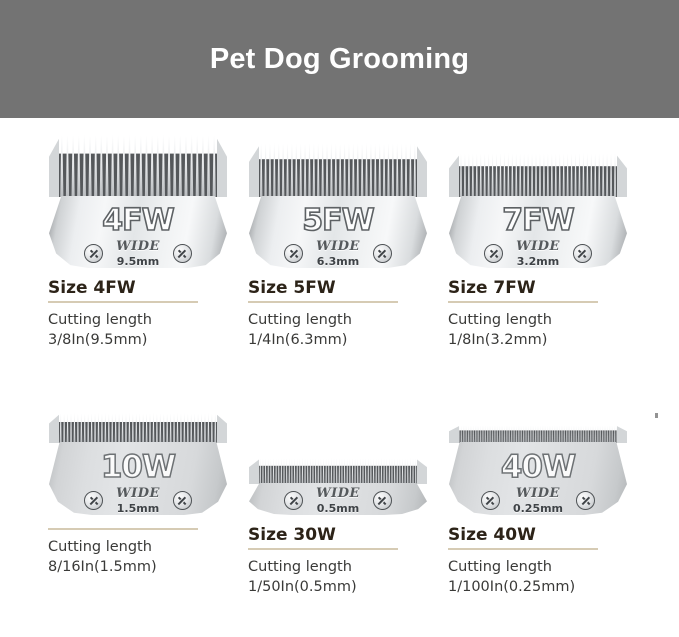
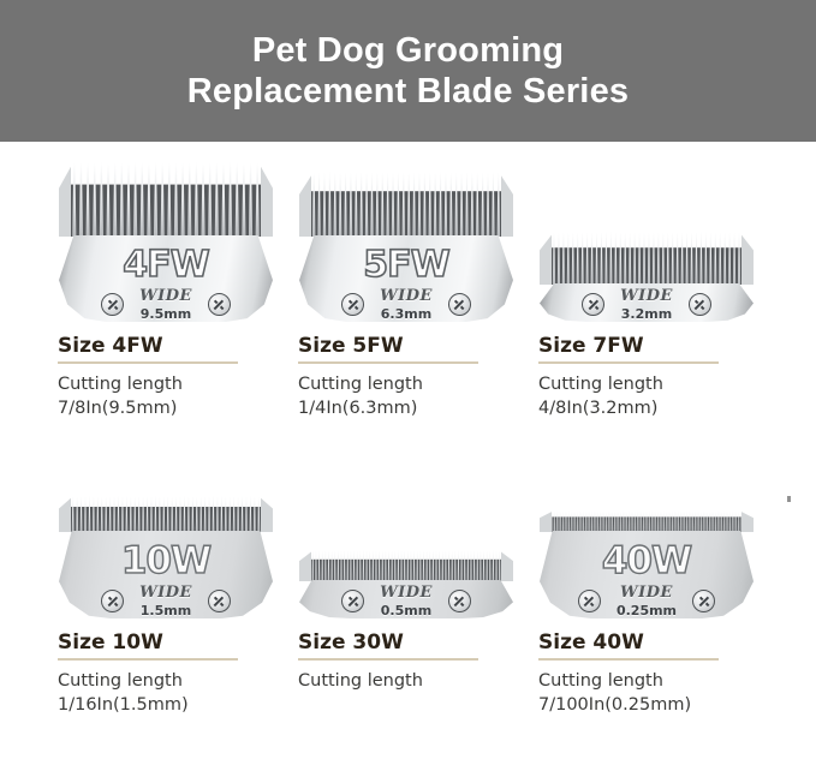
  Pet Dog Grooming
+ Replacement Blade Series
  4FW
  WIDE
  9.5mm
  Size 4FW
  Cutting length
- 3/8In(9.5mm)
+ 7/8In(9.5mm)
  5FW
  WIDE
  6.3mm
  Size 5FW
  Cutting length
  1/4In(6.3mm)
- 7FW
  WIDE
  3.2mm
  Size 7FW
  Cutting length
- 1/8In(3.2mm)
+ 4/8In(3.2mm)
  10W
  WIDE
  1.5mm
+ Size 10W
  Cutting length
- 8/16In(1.5mm)
+ 1/16In(1.5mm)
  WIDE
  0.5mm
  Size 30W
  Cutting length
- 1/50In(0.5mm)
  40W
  WIDE
  0.25mm
  Size 40W
  Cutting length
- 1/100In(0.25mm)
+ 7/100In(0.25mm)
